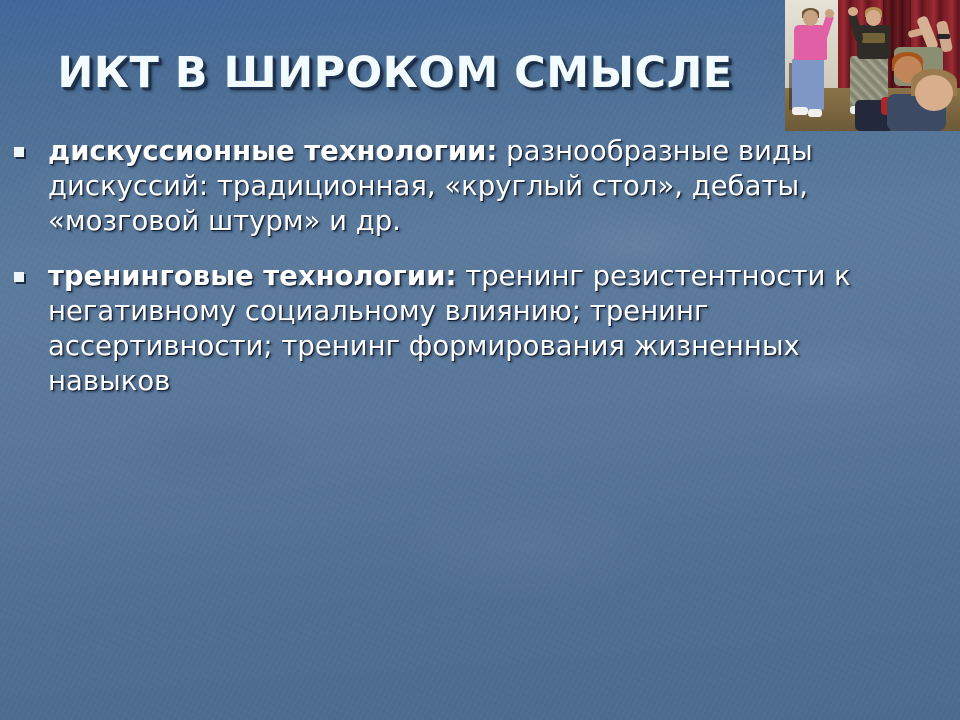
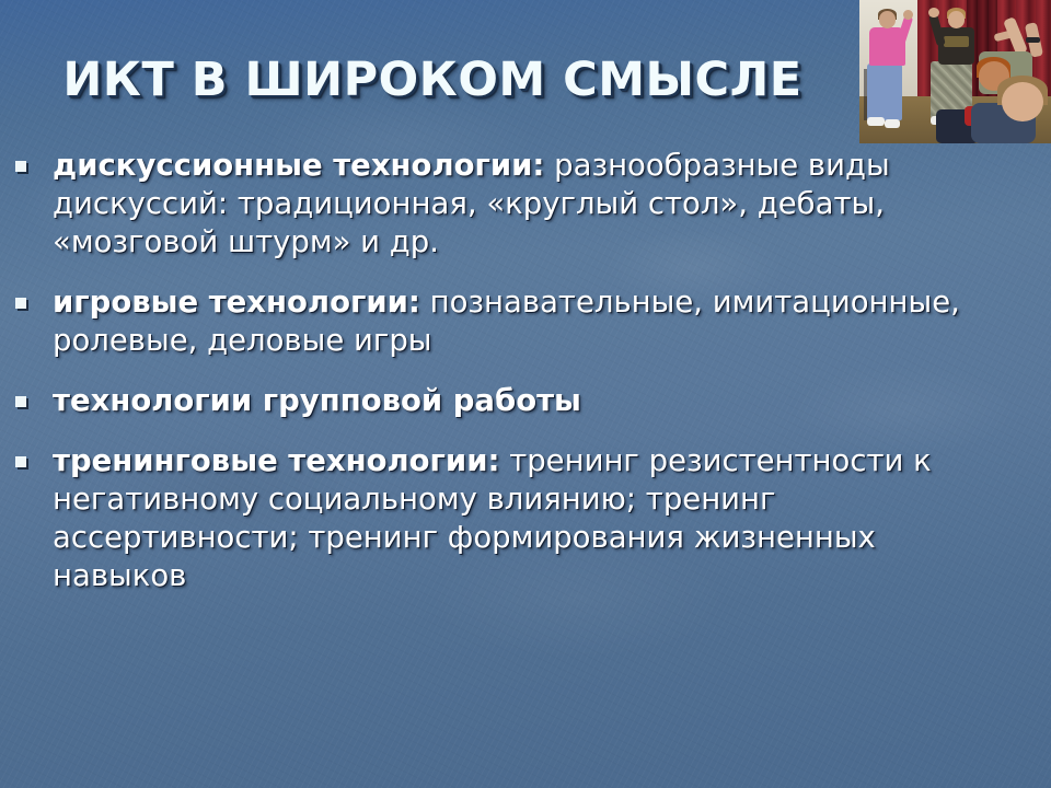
  ИКТ В ШИРОКОМ СМЫСЛЕ
  дискуссионные технологии: разнообразные виды дискуссий: традиционная, «круглый стол», дебаты, «мозговой штурм» и др.
+ игровые технологии: познавательные, имитационные, ролевые, деловые игры
+ технологии групповой работы
  тренинговые технологии: тренинг резистентности к негативному социальному влиянию; тренинг ассертивности; тренинг формирования жизненных навыков
